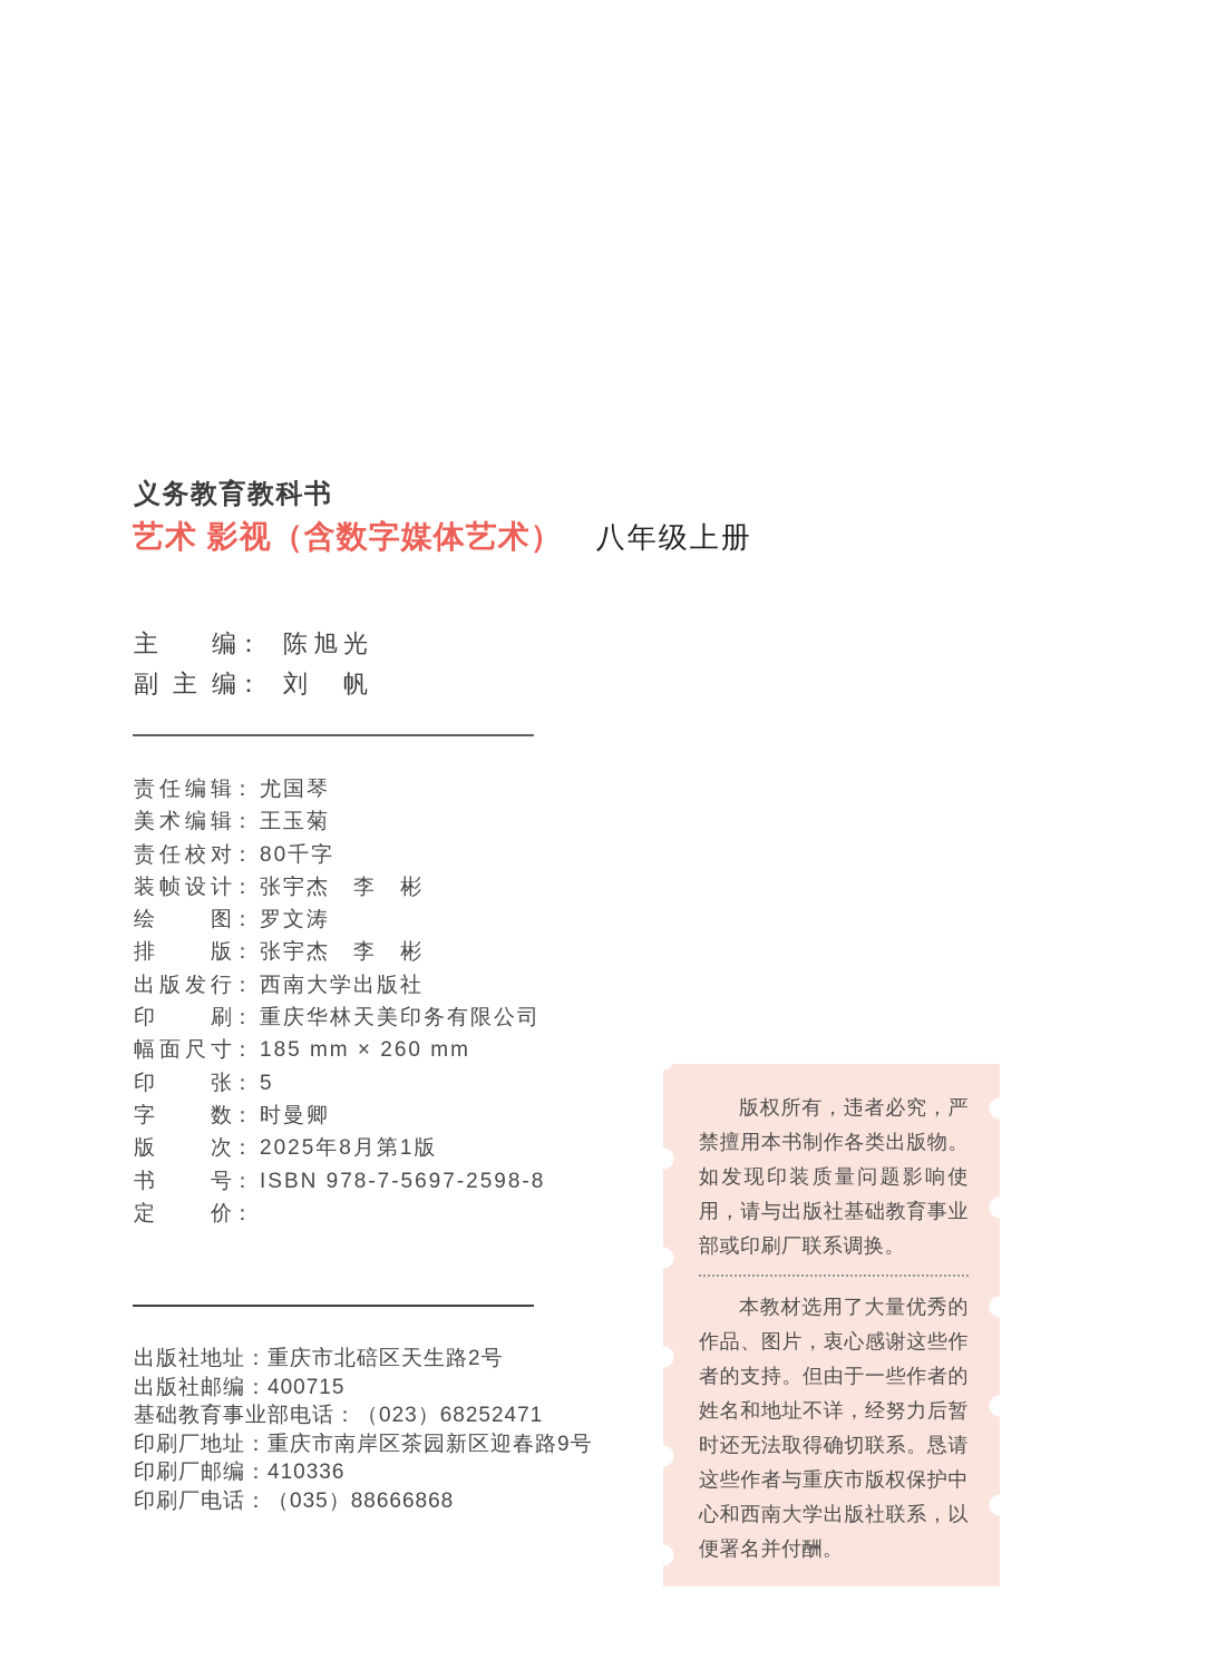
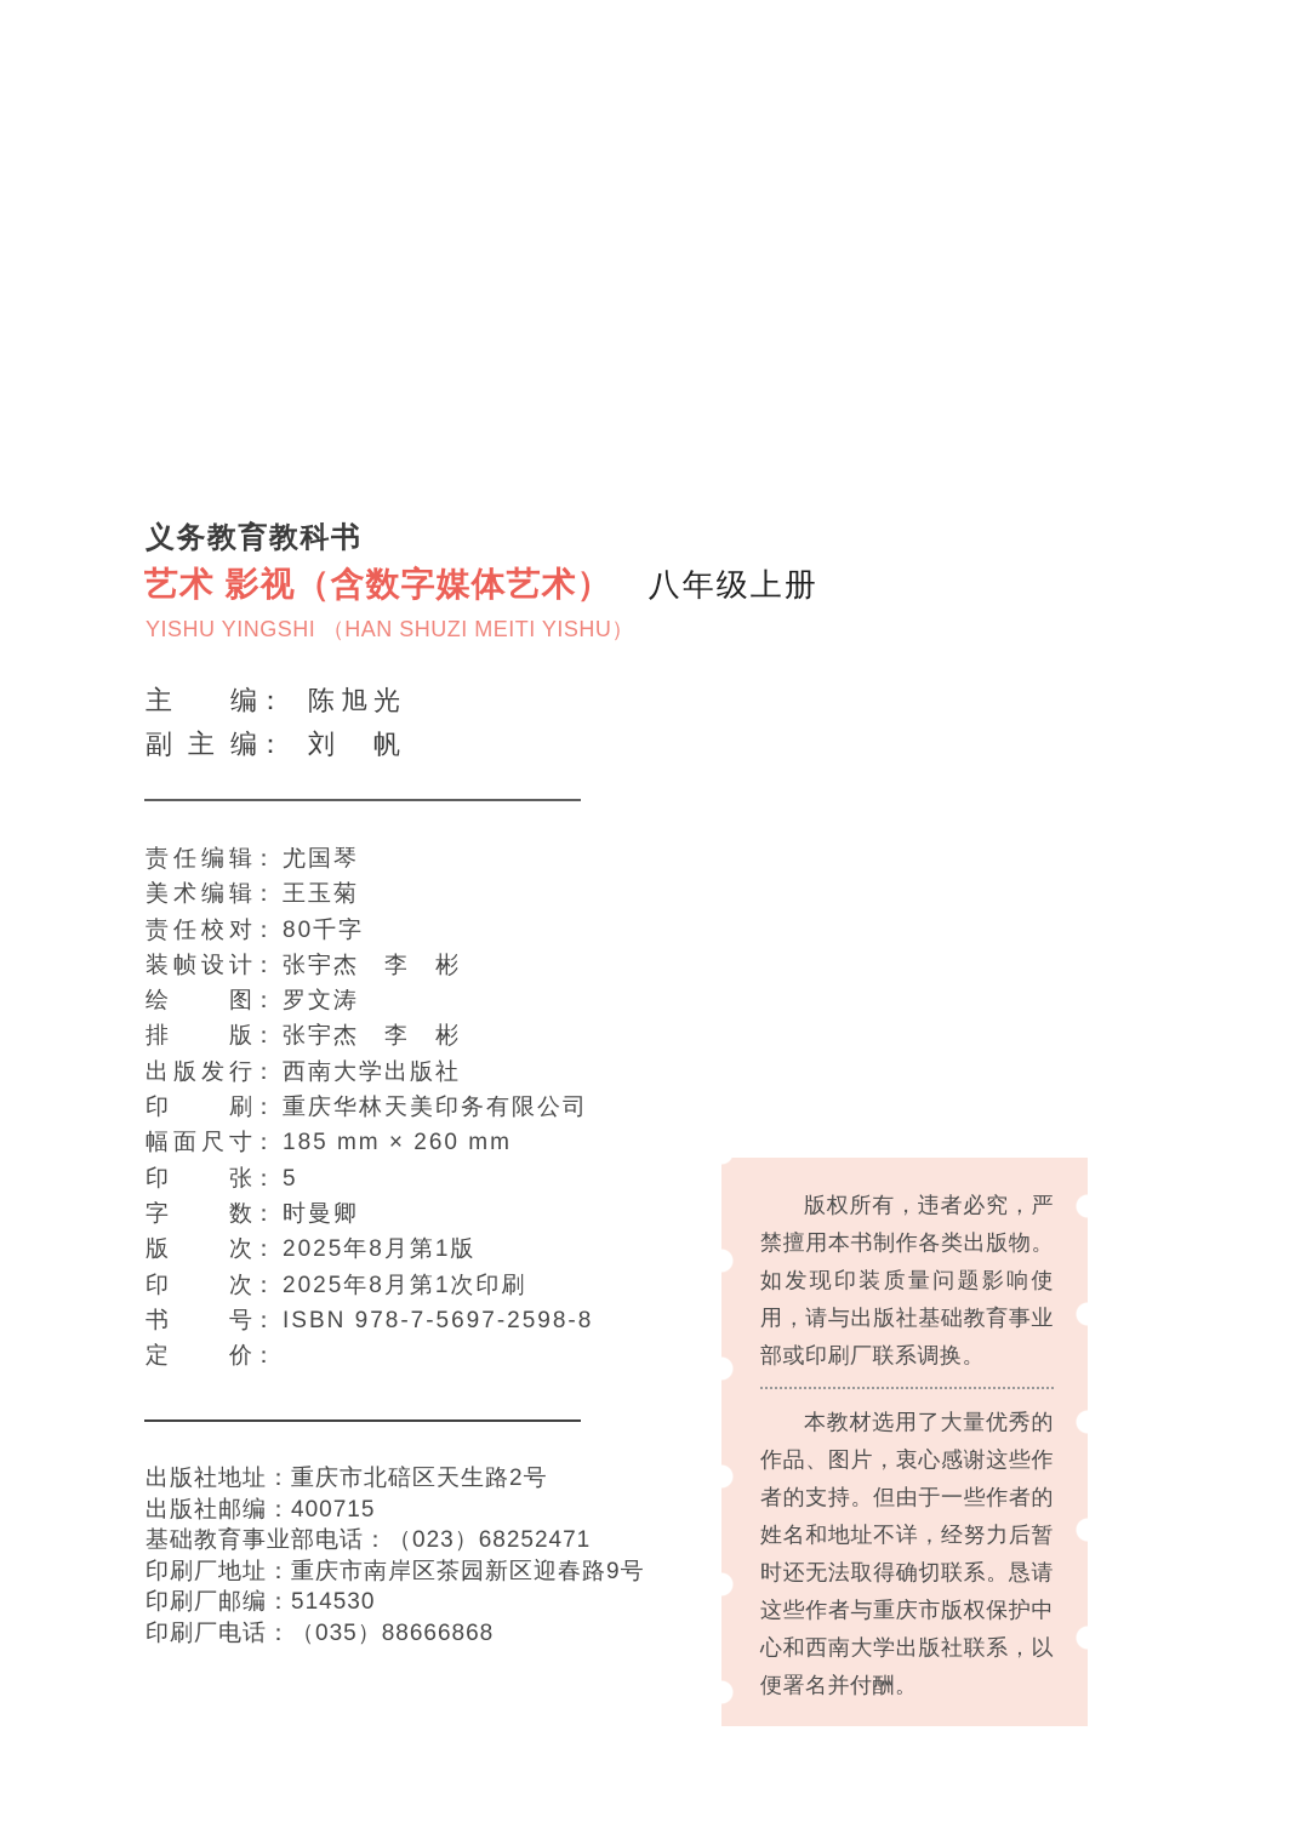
  义务教育教科书
  艺术 影视（含数字媒体艺术）
  八年级上册
+ YISHU YINGSHI （HAN SHUZI MEITI YISHU）
  主编： 陈旭光
  副主编： 刘 帆
  责任编辑： 尤国琴
  美术编辑： 王玉菊
  责任校对： 80千字
  装帧设计： 张宇杰 李 彬
  绘图： 罗文涛
  排版： 张宇杰 李 彬
  出版发行： 西南大学出版社
  印刷： 重庆华林天美印务有限公司
  幅面尺寸： 185 mm × 260 mm
  印张： 5
  字数： 时曼卿
  版次： 2025年8月第1版
+ 印次： 2025年8月第1次印刷
  书号： ISBN 978-7-5697-2598-8
  定价：
  出版社地址：重庆市北碚区天生路2号
  出版社邮编：400715
  基础教育事业部电话：（023）68252471
  印刷厂地址：重庆市南岸区茶园新区迎春路9号
- 印刷厂邮编：410336
+ 印刷厂邮编：514530
  印刷厂电话：（035）88666868
  版权所有，违者必究，严禁擅用本书制作各类出版物。如发现印装质量问题影响使用，请与出版社基础教育事业部或印刷厂联系调换。
  本教材选用了大量优秀的作品、图片，衷心感谢这些作者的支持。但由于一些作者的姓名和地址不详，经努力后暂时还无法取得确切联系。恳请这些作者与重庆市版权保护中心和西南大学出版社联系，以便署名并付酬。
